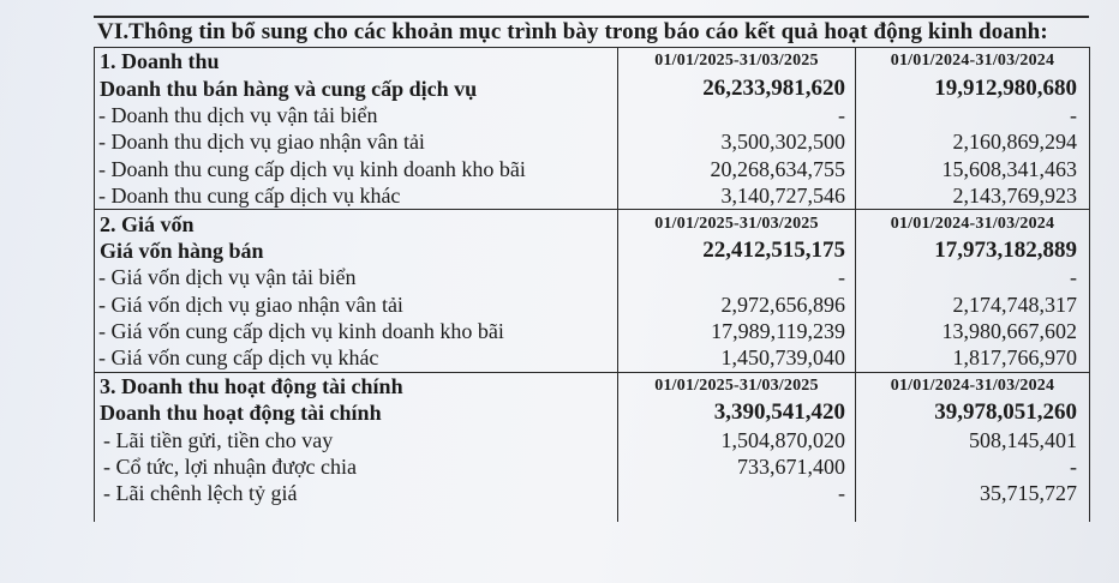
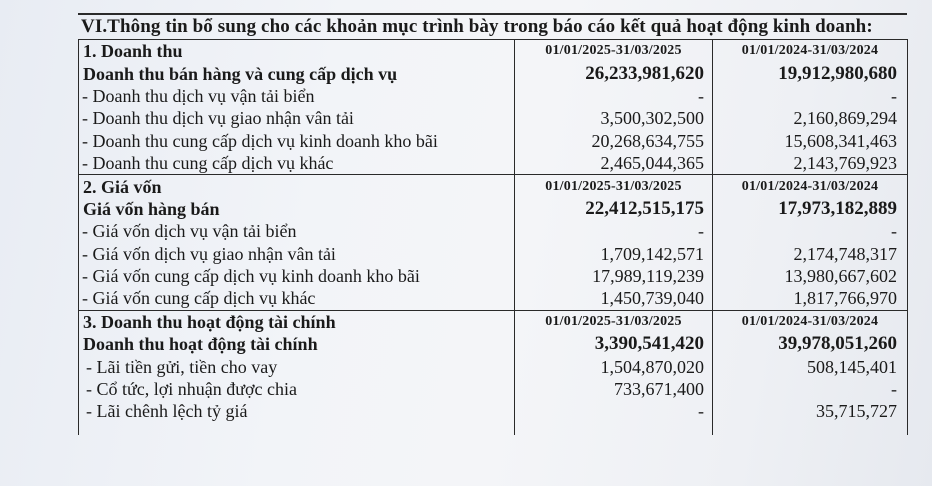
  VI.Thông tin bổ sung cho các khoản mục trình bày trong báo cáo kết quả hoạt động kinh doanh:
  1. Doanh thu	01/01/2025-31/03/2025	01/01/2024-31/03/2024
  Doanh thu bán hàng và cung cấp dịch vụ	26,233,981,620	19,912,980,680
  - Doanh thu dịch vụ vận tải biển	-	-
  - Doanh thu dịch vụ giao nhận vân tải	3,500,302,500	2,160,869,294
  - Doanh thu cung cấp dịch vụ kinh doanh kho bãi	20,268,634,755	15,608,341,463
- - Doanh thu cung cấp dịch vụ khác	3,140,727,546	2,143,769,923
+ - Doanh thu cung cấp dịch vụ khác	2,465,044,365	2,143,769,923
  2. Giá vốn	01/01/2025-31/03/2025	01/01/2024-31/03/2024
  Giá vốn hàng bán	22,412,515,175	17,973,182,889
  - Giá vốn dịch vụ vận tải biển	-	-
- - Giá vốn dịch vụ giao nhận vân tải	2,972,656,896	2,174,748,317
+ - Giá vốn dịch vụ giao nhận vân tải	1,709,142,571	2,174,748,317
  - Giá vốn cung cấp dịch vụ kinh doanh kho bãi	17,989,119,239	13,980,667,602
  - Giá vốn cung cấp dịch vụ khác	1,450,739,040	1,817,766,970
  3. Doanh thu hoạt động tài chính	01/01/2025-31/03/2025	01/01/2024-31/03/2024
  Doanh thu hoạt động tài chính	3,390,541,420	39,978,051,260
  - Lãi tiền gửi, tiền cho vay	1,504,870,020	508,145,401
  - Cổ tức, lợi nhuận được chia	733,671,400	-
  - Lãi chênh lệch tỷ giá	-	35,715,727
